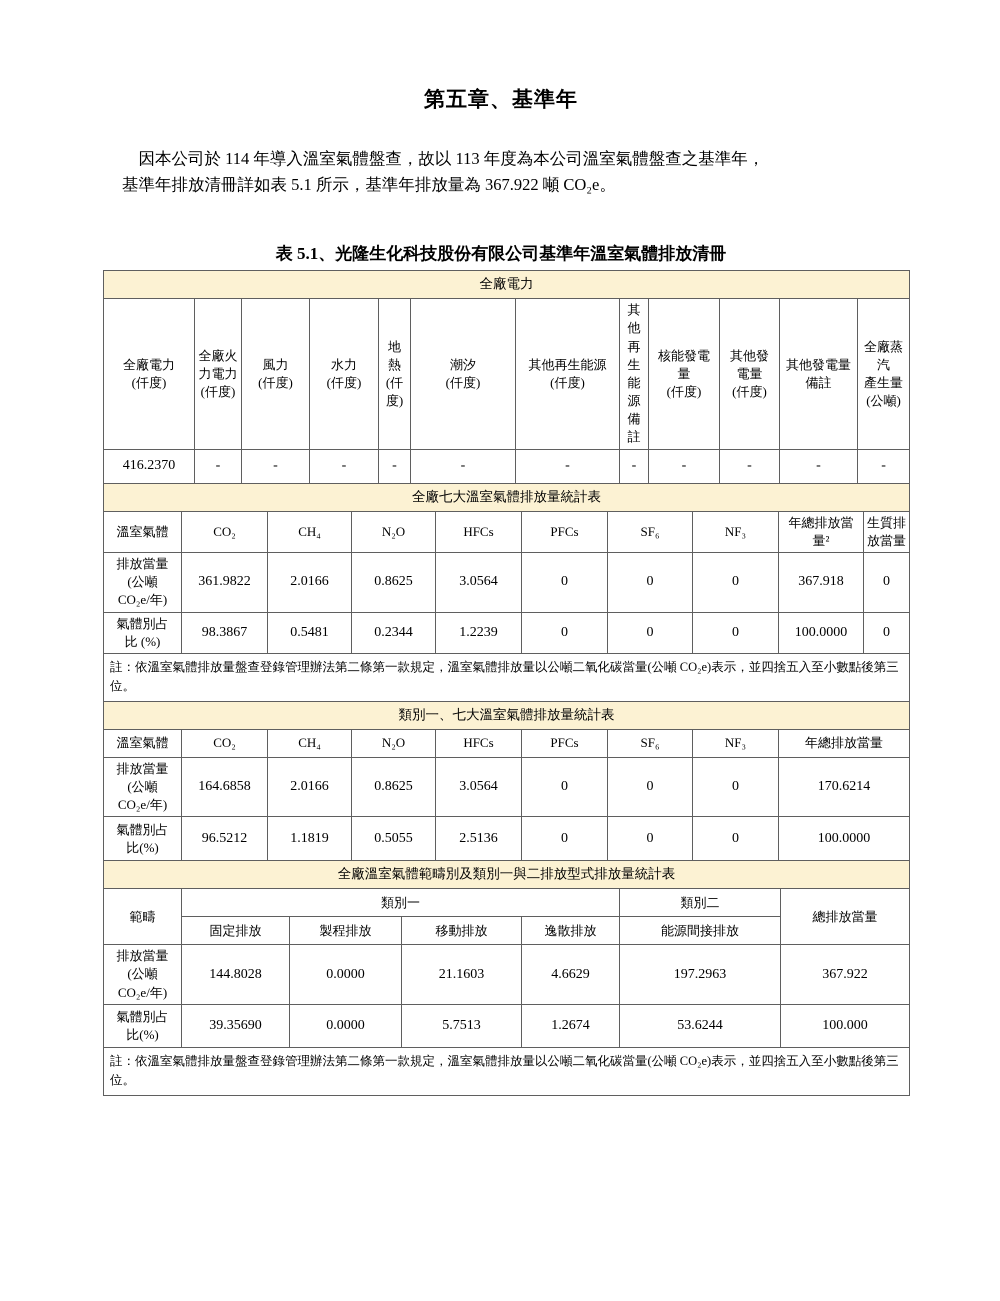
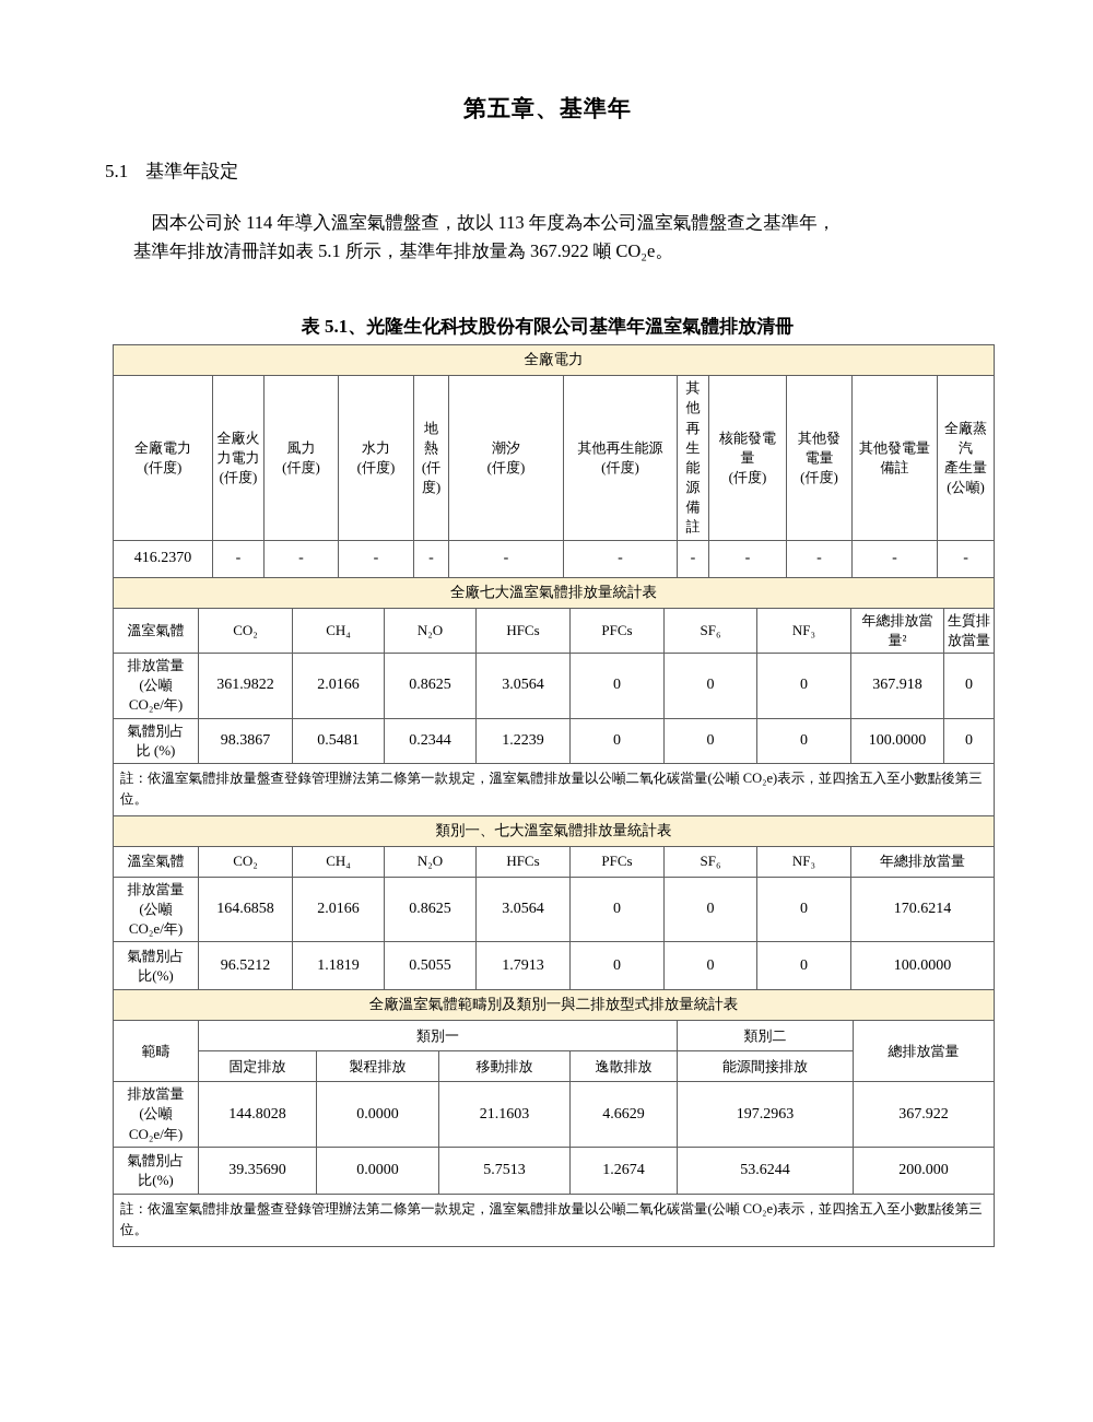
  第五章、基準年
+ 5.1 基準年設定
  因本公司於 114 年導入溫室氣體盤查，故以 113 年度為本公司溫室氣體盤查之基準年，
  基準年排放清冊詳如表 5.1 所示，基準年排放量為 367.922 噸 CO₂e。
  表 5.1、光隆生化科技股份有限公司基準年溫室氣體排放清冊
  全廠電力
  全廠電力 (仟度)	全廠火 力電力 (仟度)	風力 (仟度)	水力 (仟度)	地熱 (仟 度)	潮汐 (仟度)	其他再生能源 (仟度)	其他再生能源備註	核能發電 量 (仟度)	其他發 電量 (仟度)	其他發電量 備註	全廠蒸汽 產生量 (公噸)
  416.2370	-	-	-	-	-	-	-	-	-	-	-
  全廠七大溫室氣體排放量統計表
  溫室氣體	CO₂	CH₄	N₂O	HFCs	PFCs	SF₆	NF₃	年總排放當 量²	生質排 放當量
  排放當量 (公噸 CO₂e/年)	361.9822	2.0166	0.8625	3.0564	0	0	0	367.918	0
  氣體別占 比 (%)	98.3867	0.5481	0.2344	1.2239	0	0	0	100.0000	0
  註：依溫室氣體排放量盤查登錄管理辦法第二條第一款規定，溫室氣體排放量以公噸二氧化碳當量(公噸 CO₂e)表示，並四捨五入至小數點後第三位。
  類別一、七大溫室氣體排放量統計表
  溫室氣體	CO₂	CH₄	N₂O	HFCs	PFCs	SF₆	NF₃	年總排放當量
  排放當量 (公噸 CO₂e/年)	164.6858	2.0166	0.8625	3.0564	0	0	0	170.6214
- 氣體別占 比(%)	96.5212	1.1819	0.5055	2.5136	0	0	0	100.0000
+ 氣體別占 比(%)	96.5212	1.1819	0.5055	1.7913	0	0	0	100.0000
  全廠溫室氣體範疇別及類別一與二排放型式排放量統計表
  範疇	類別一	類別二	總排放當量
  固定排放	製程排放	移動排放	逸散排放	能源間接排放
  排放當量 (公噸 CO₂e/年)	144.8028	0.0000	21.1603	4.6629	197.2963	367.922
- 氣體別占 比(%)	39.35690	0.0000	5.7513	1.2674	53.6244	100.000
+ 氣體別占 比(%)	39.35690	0.0000	5.7513	1.2674	53.6244	200.000
  註：依溫室氣體排放量盤查登錄管理辦法第二條第一款規定，溫室氣體排放量以公噸二氧化碳當量(公噸 CO₂e)表示，並四捨五入至小數點後第三位。
